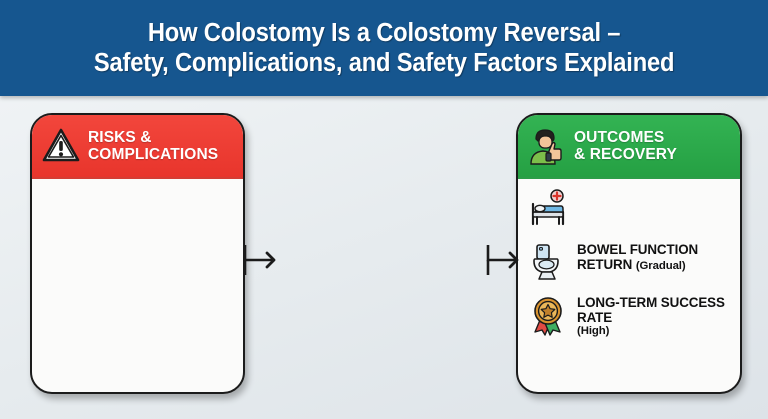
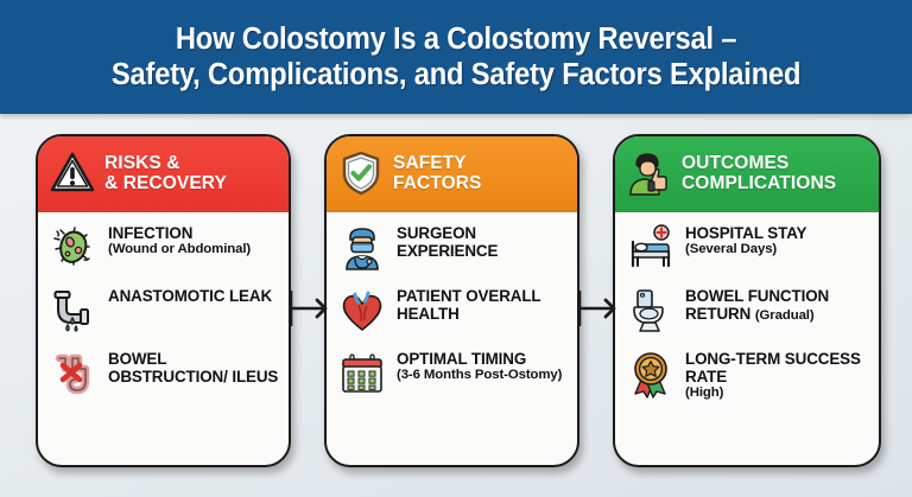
  How Colostomy Is a Colostomy Reversal –
  Safety, Complications, and Safety Factors Explained
  RISKS &
- COMPLICATIONS
+ & RECOVERY
+ INFECTION
+ (Wound or Abdominal)
+ ANASTOMOTIC LEAK
+ BOWEL OBSTRUCTION/ ILEUS
+ SAFETY
+ FACTORS
+ SURGEON EXPERIENCE
+ PATIENT OVERALL HEALTH
+ OPTIMAL TIMING
+ (3-6 Months Post-Ostomy)
  OUTCOMES
- & RECOVERY
+ COMPLICATIONS
+ HOSPITAL STAY
+ (Several Days)
  BOWEL FUNCTION RETURN (Gradual)
  LONG-TERM SUCCESS RATE
  (High)
